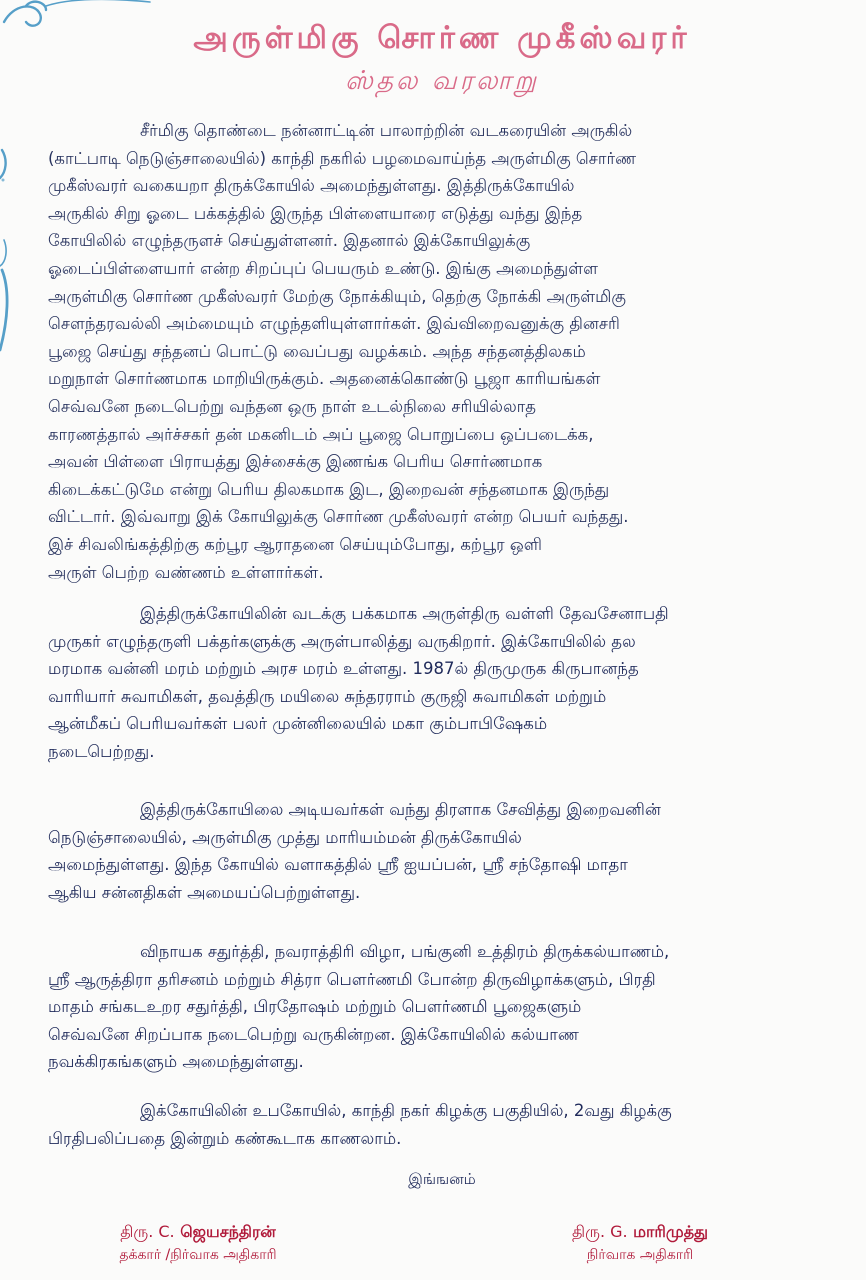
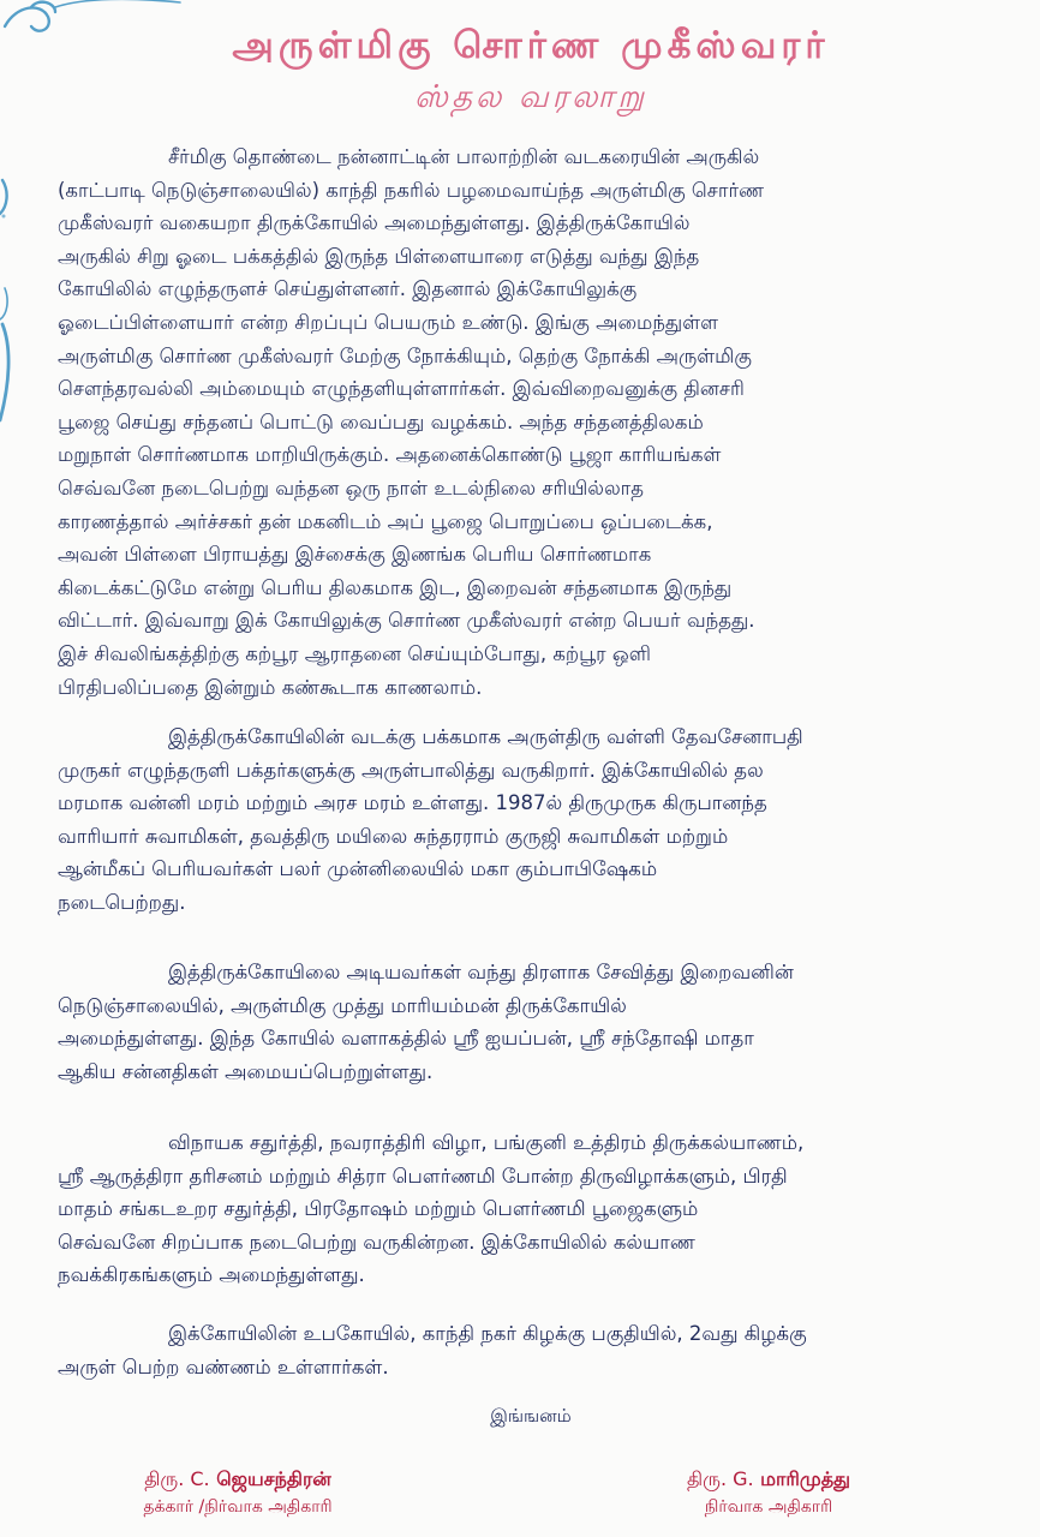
  அருள்மிகு சொர்ண முகீஸ்வரர்
  ஸ்தல வரலாறு
  சீர்மிகு தொண்டை நன்னாட்டின் பாலாற்றின் வடகரையின் அருகில்
  (காட்பாடி நெடுஞ்சாலையில்) காந்தி நகரில் பழமைவாய்ந்த அருள்மிகு சொர்ண
  முகீஸ்வரர் வகையறா திருக்கோயில் அமைந்துள்ளது. இத்திருக்கோயில்
  அருகில் சிறு ஓடை பக்கத்தில் இருந்த பிள்ளையாரை எடுத்து வந்து இந்த
  கோயிலில் எழுந்தருளச் செய்துள்ளனர். இதனால் இக்கோயிலுக்கு
  ஓடைப்பிள்ளையார் என்ற சிறப்புப் பெயரும் உண்டு. இங்கு அமைந்துள்ள
  அருள்மிகு சொர்ண முகீஸ்வரர் மேற்கு நோக்கியும், தெற்கு நோக்கி அருள்மிகு
  சௌந்தரவல்லி அம்மையும் எழுந்தளியுள்ளார்கள். இவ்விறைவனுக்கு தினசரி
  பூஜை செய்து சந்தனப் பொட்டு வைப்பது வழக்கம். அந்த சந்தனத்திலகம்
  மறுநாள் சொர்ணமாக மாறியிருக்கும். அதனைக்கொண்டு பூஜா காரியங்கள்
  செவ்வனே நடைபெற்று வந்தன ஒரு நாள் உடல்நிலை சரியில்லாத
  காரணத்தால் அர்ச்சகர் தன் மகனிடம் அப் பூஜை பொறுப்பை ஒப்படைக்க,
  அவன் பிள்ளை பிராயத்து இச்சைக்கு இணங்க பெரிய சொர்ணமாக
  கிடைக்கட்டுமே என்று பெரிய திலகமாக இட, இறைவன் சந்தனமாக இருந்து
  விட்டார். இவ்வாறு இக் கோயிலுக்கு சொர்ண முகீஸ்வரர் என்ற பெயர் வந்தது.
  இச் சிவலிங்கத்திற்கு கற்பூர ஆராதனை செய்யும்போது, கற்பூர ஒளி
- அருள் பெற்ற வண்ணம் உள்ளார்கள்.
+ பிரதிபலிப்பதை இன்றும் கண்கூடாக காணலாம்.
  இத்திருக்கோயிலின் வடக்கு பக்கமாக அருள்திரு வள்ளி தேவசேனாபதி
  முருகர் எழுந்தருளி பக்தர்களுக்கு அருள்பாலித்து வருகிறார். இக்கோயிலில் தல
  மரமாக வன்னி மரம் மற்றும் அரச மரம் உள்ளது. 1987ல் திருமுருக கிருபானந்த
  வாரியார் சுவாமிகள், தவத்திரு மயிலை சுந்தரராம் குருஜி சுவாமிகள் மற்றும்
  ஆன்மீகப் பெரியவர்கள் பலர் முன்னிலையில் மகா கும்பாபிஷேகம்
  நடைபெற்றது.
  இத்திருக்கோயிலை அடியவர்கள் வந்து திரளாக சேவித்து இறைவனின்
  நெடுஞ்சாலையில், அருள்மிகு முத்து மாரியம்மன் திருக்கோயில்
  அமைந்துள்ளது. இந்த கோயில் வளாகத்தில் ஸ்ரீ ஐயப்பன், ஸ்ரீ சந்தோஷி மாதா
  ஆகிய சன்னதிகள் அமையப்பெற்றுள்ளது.
  விநாயக சதுர்த்தி, நவராத்திரி விழா, பங்குனி உத்திரம் திருக்கல்யாணம்,
  ஸ்ரீ ஆருத்திரா தரிசனம் மற்றும் சித்ரா பௌர்ணமி போன்ற திருவிழாக்களும், பிரதி
  மாதம் சங்கடஉறர சதுர்த்தி, பிரதோஷம் மற்றும் பௌர்ணமி பூஜைகளும்
  செவ்வனே சிறப்பாக நடைபெற்று வருகின்றன. இக்கோயிலில் கல்யாண
  நவக்கிரகங்களும் அமைந்துள்ளது.
  இக்கோயிலின் உபகோயில், காந்தி நகர் கிழக்கு பகுதியில், 2வது கிழக்கு
- பிரதிபலிப்பதை இன்றும் கண்கூடாக காணலாம்.
+ அருள் பெற்ற வண்ணம் உள்ளார்கள்.
  இங்ஙனம்
  திரு. C. ஜெயசந்திரன்
  தக்கார் /நிர்வாக அதிகாரி
  திரு. G. மாரிமுத்து
  நிர்வாக அதிகாரி
